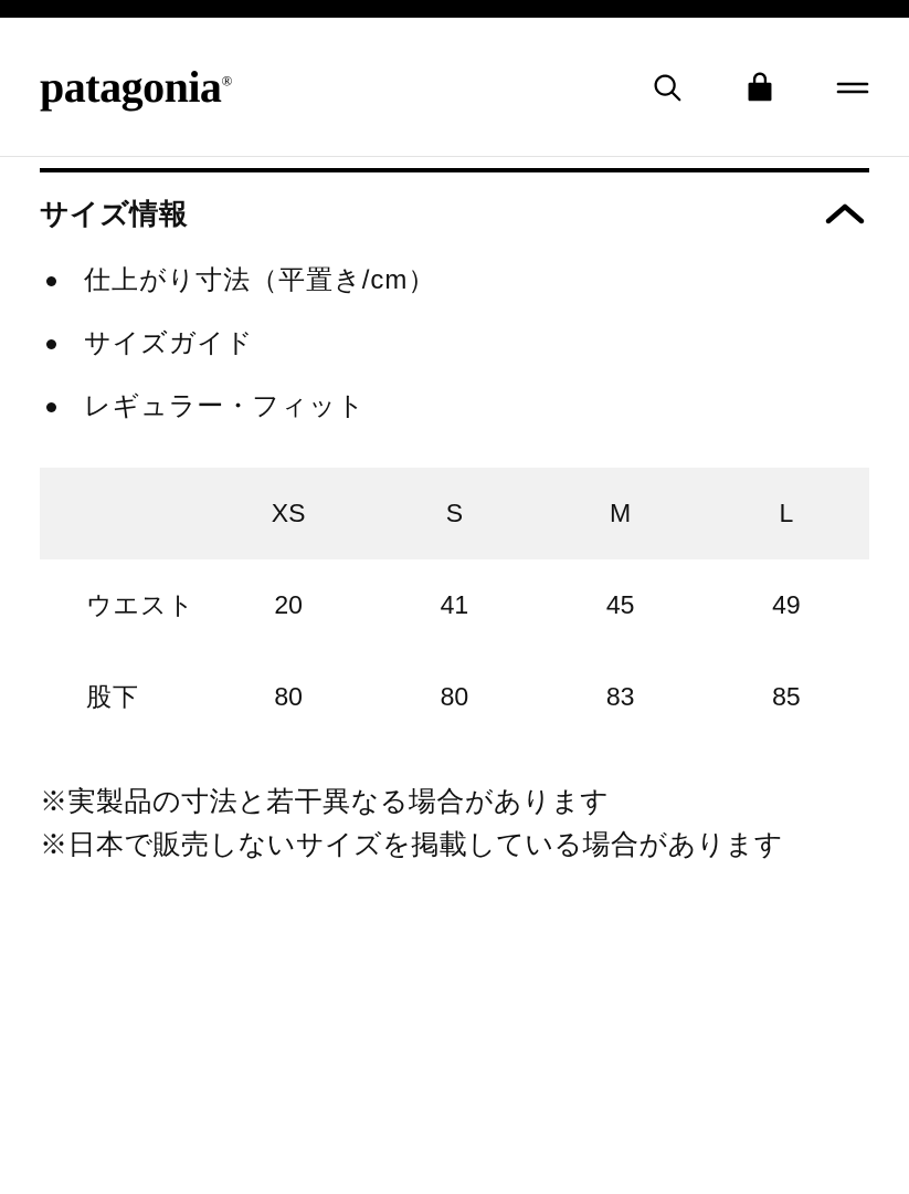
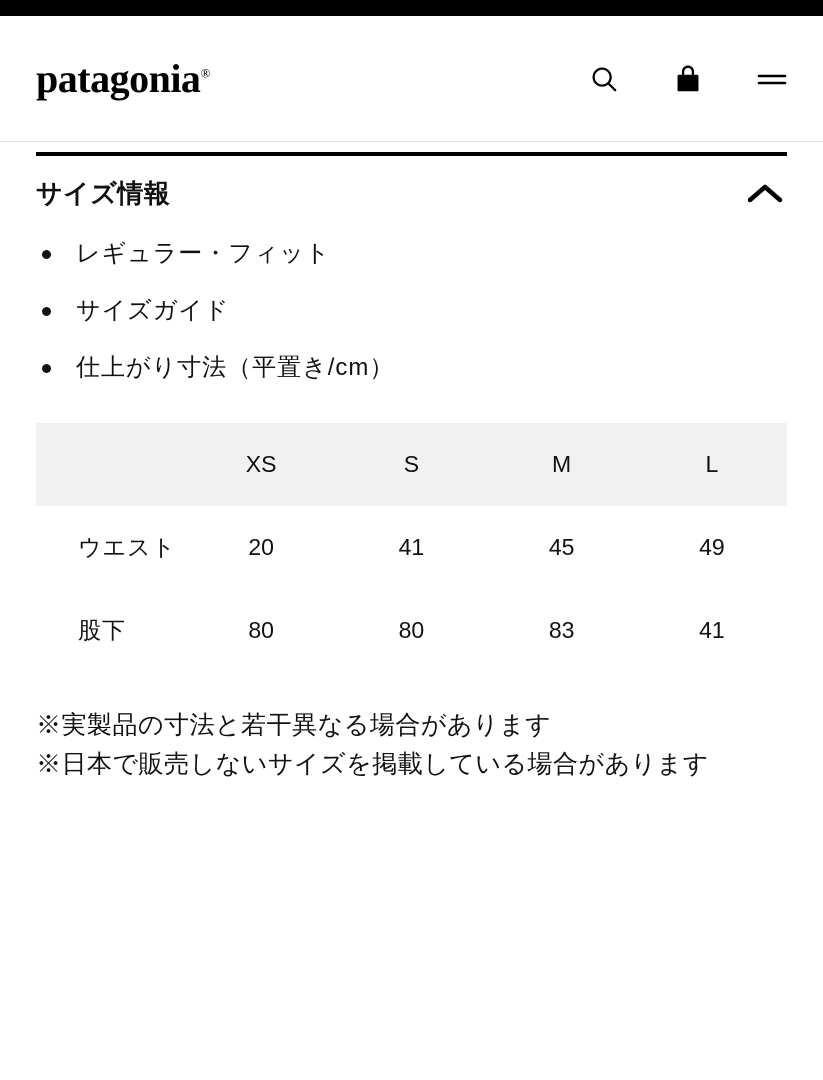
  patagonia®
  サイズ情報
- 仕上がり寸法（平置き/cm）
+ レギュラー・フィット
  サイズガイド
- レギュラー・フィット
+ 仕上がり寸法（平置き/cm）
  	XS	S	M	L
  ウエスト	20	41	45	49
- 股下	80	80	83	85
+ 股下	80	80	83	41
  ※実製品の寸法と若干異なる場合があります
  ※日本で販売しないサイズを掲載している場合があります
